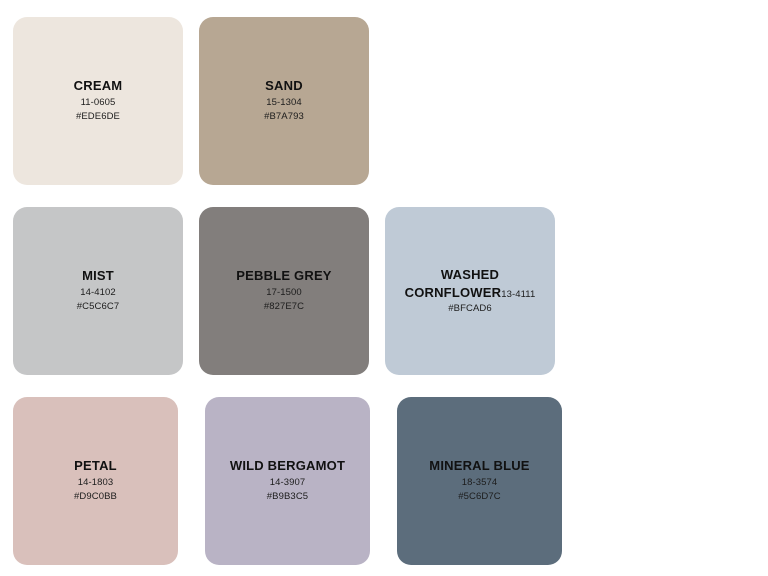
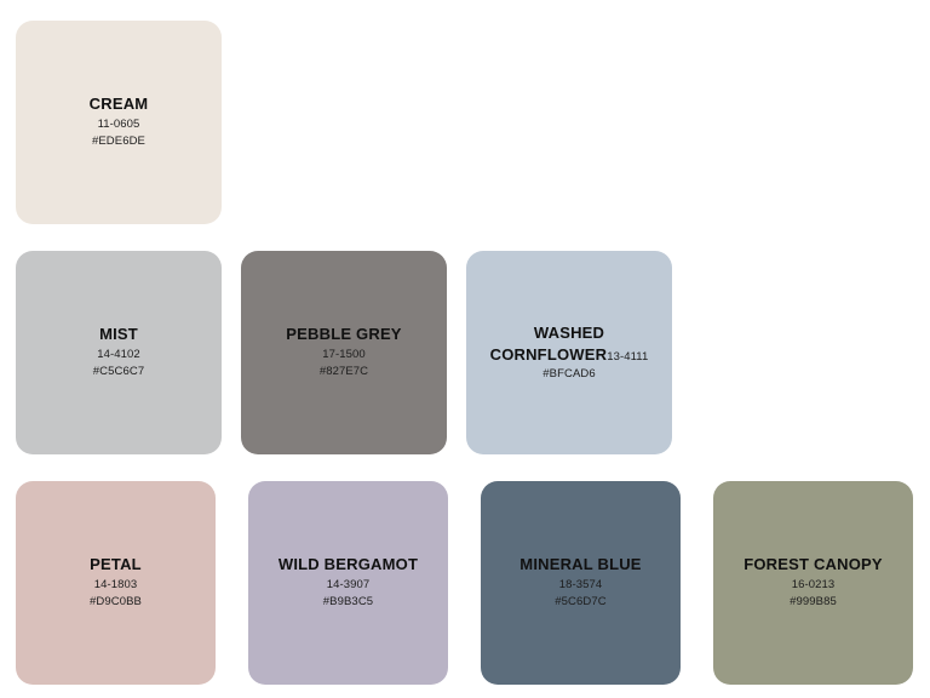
  CREAM
  11-0605
  #EDE6DE
- SAND
- 15-1304
- #B7A793
  MIST
  14-4102
  #C5C6C7
  PEBBLE GREY
  17-1500
  #827E7C
  WASHED CORNFLOWER13-4111
  #BFCAD6
  PETAL
  14-1803
  #D9C0BB
  WILD BERGAMOT
  14-3907
  #B9B3C5
  MINERAL BLUE
  18-3574
  #5C6D7C
+ FOREST CANOPY
+ 16-0213
+ #999B85
